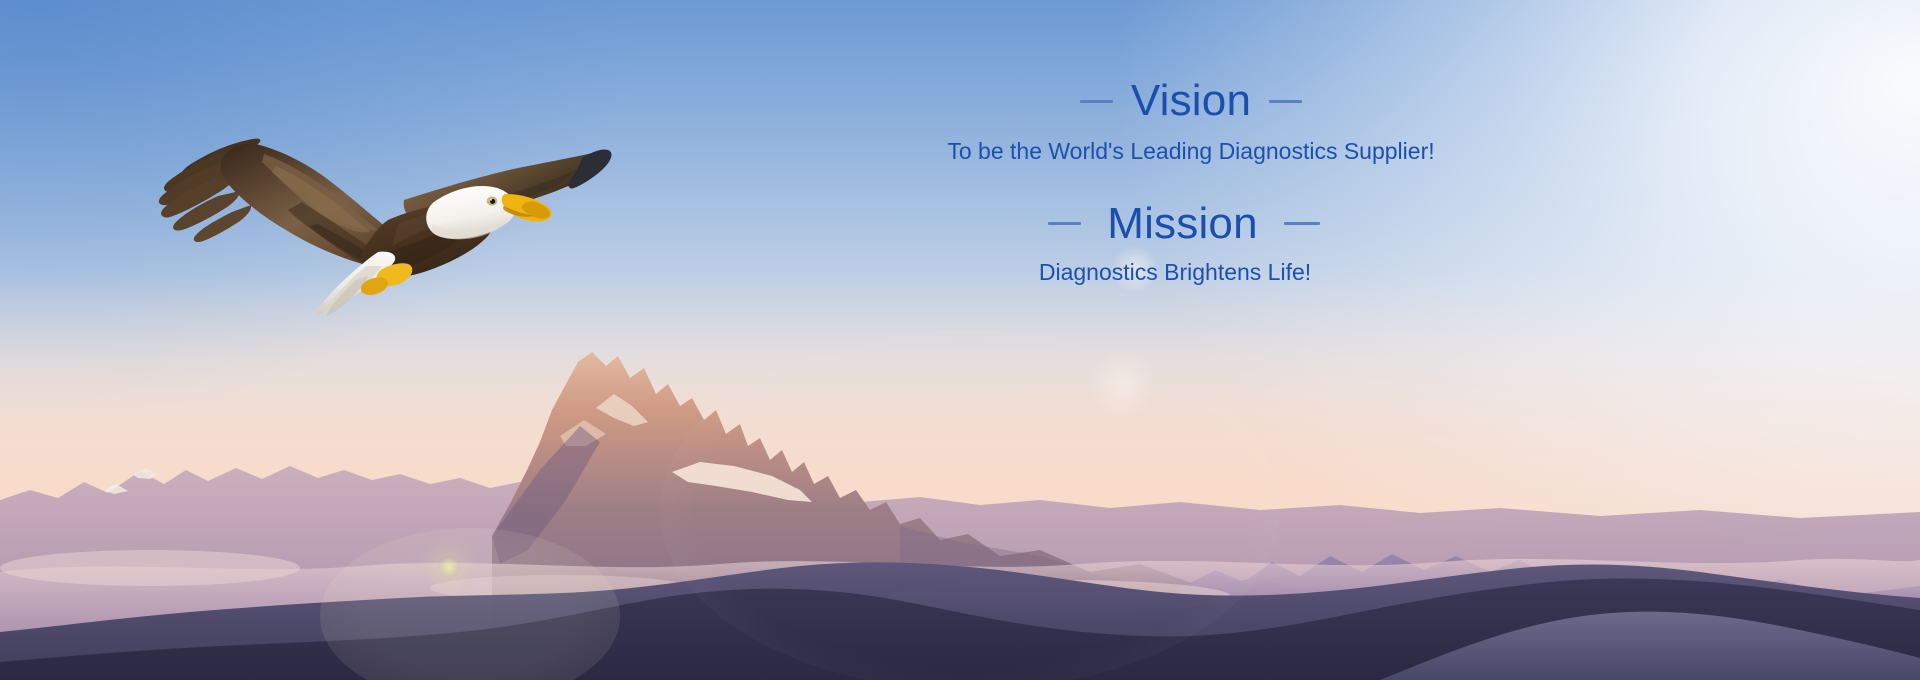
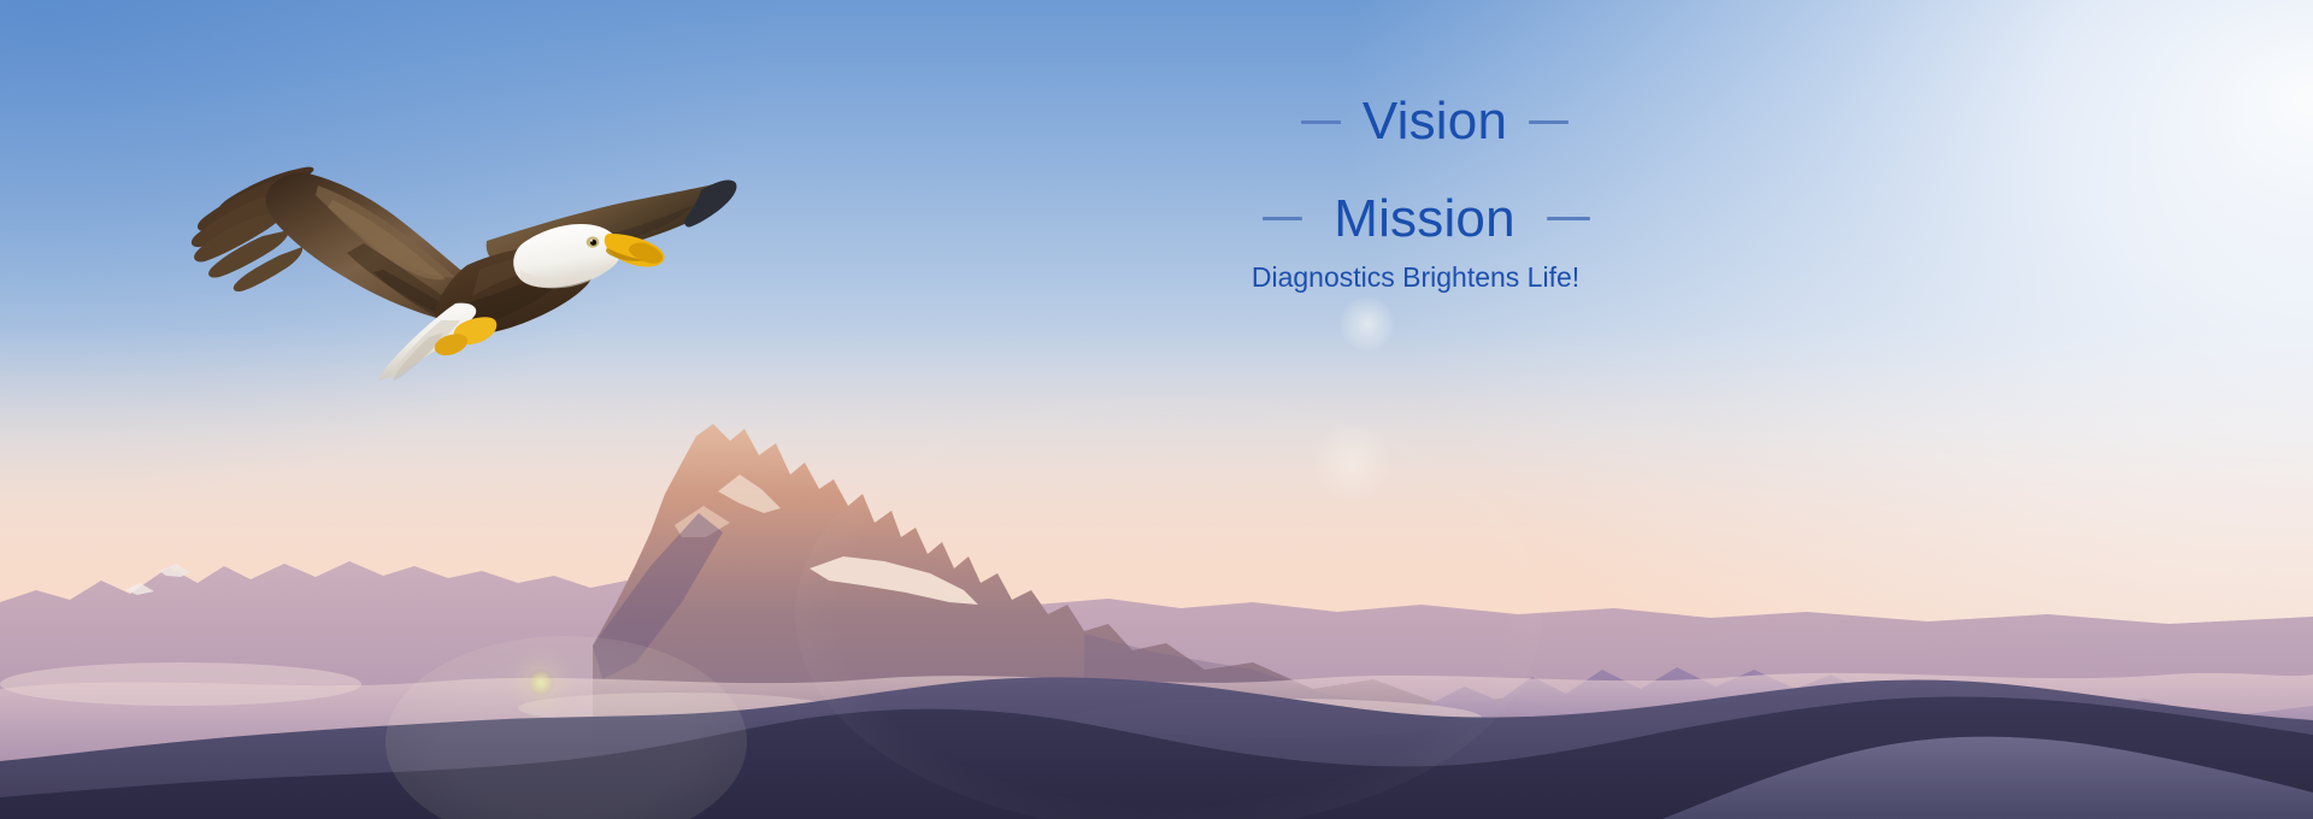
  Vision
- To be the World's Leading Diagnostics Supplier!
  Mission
  Diagnostics Brightens Life!
